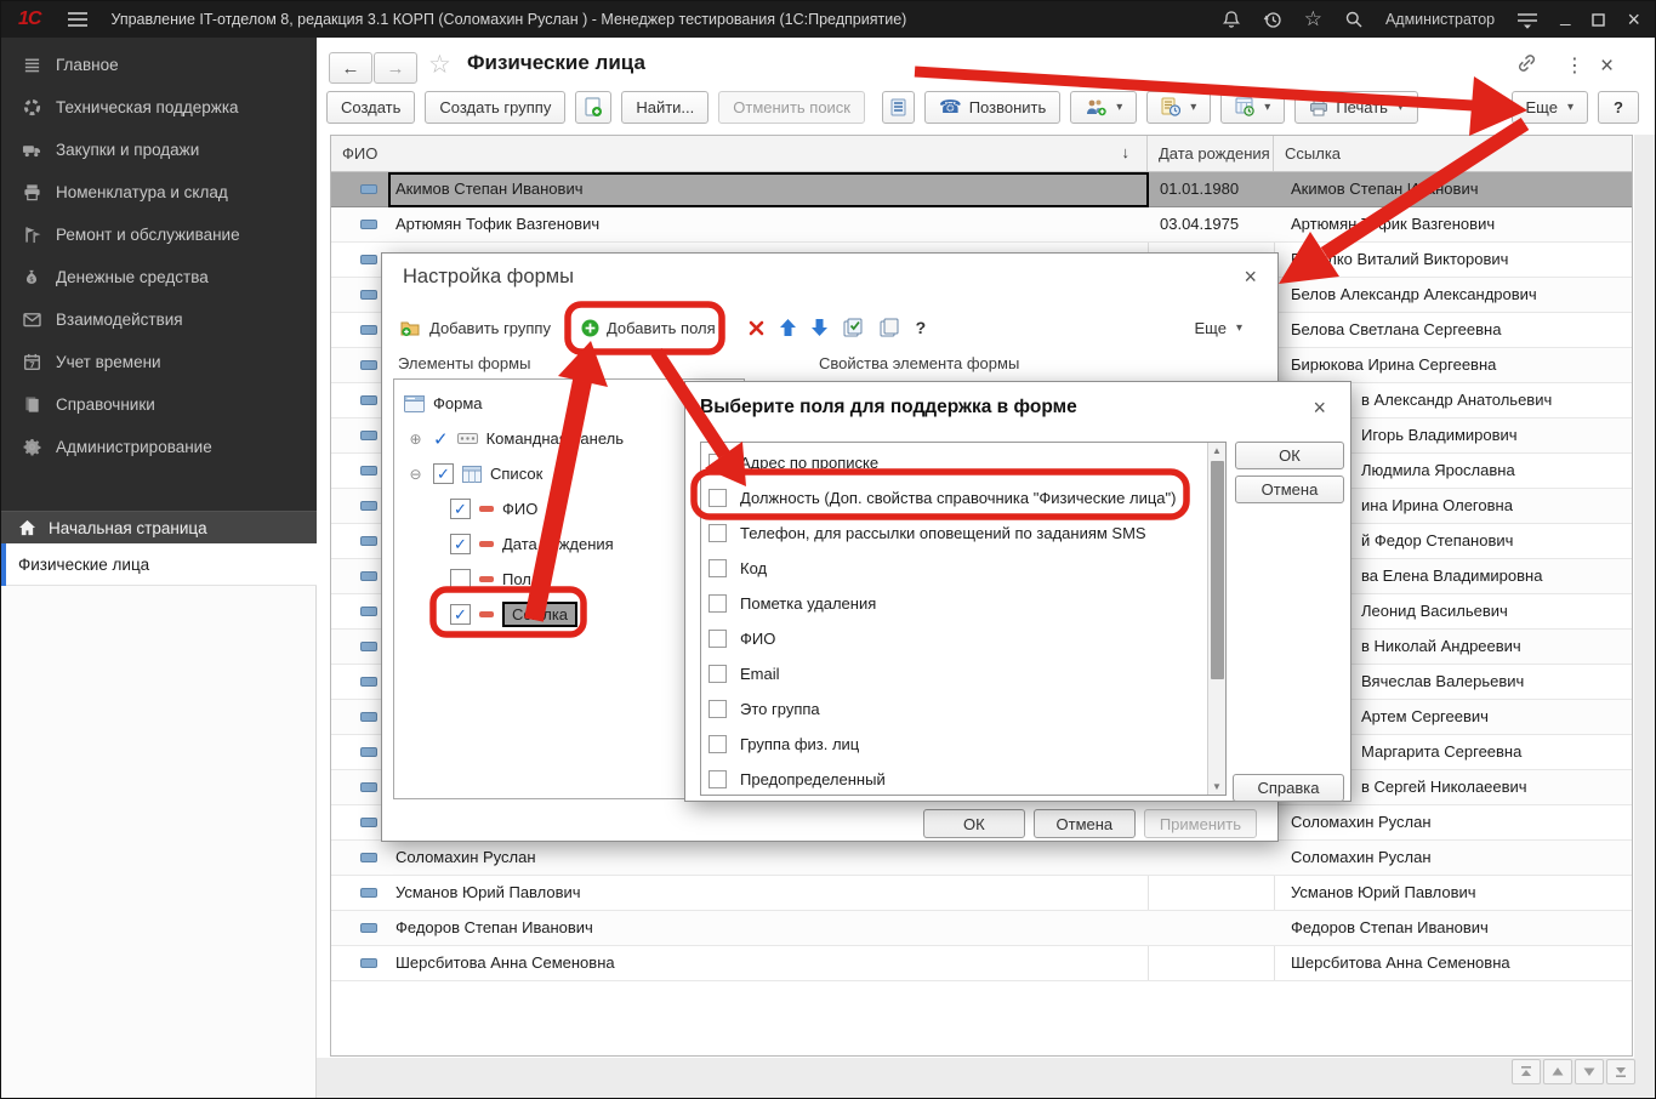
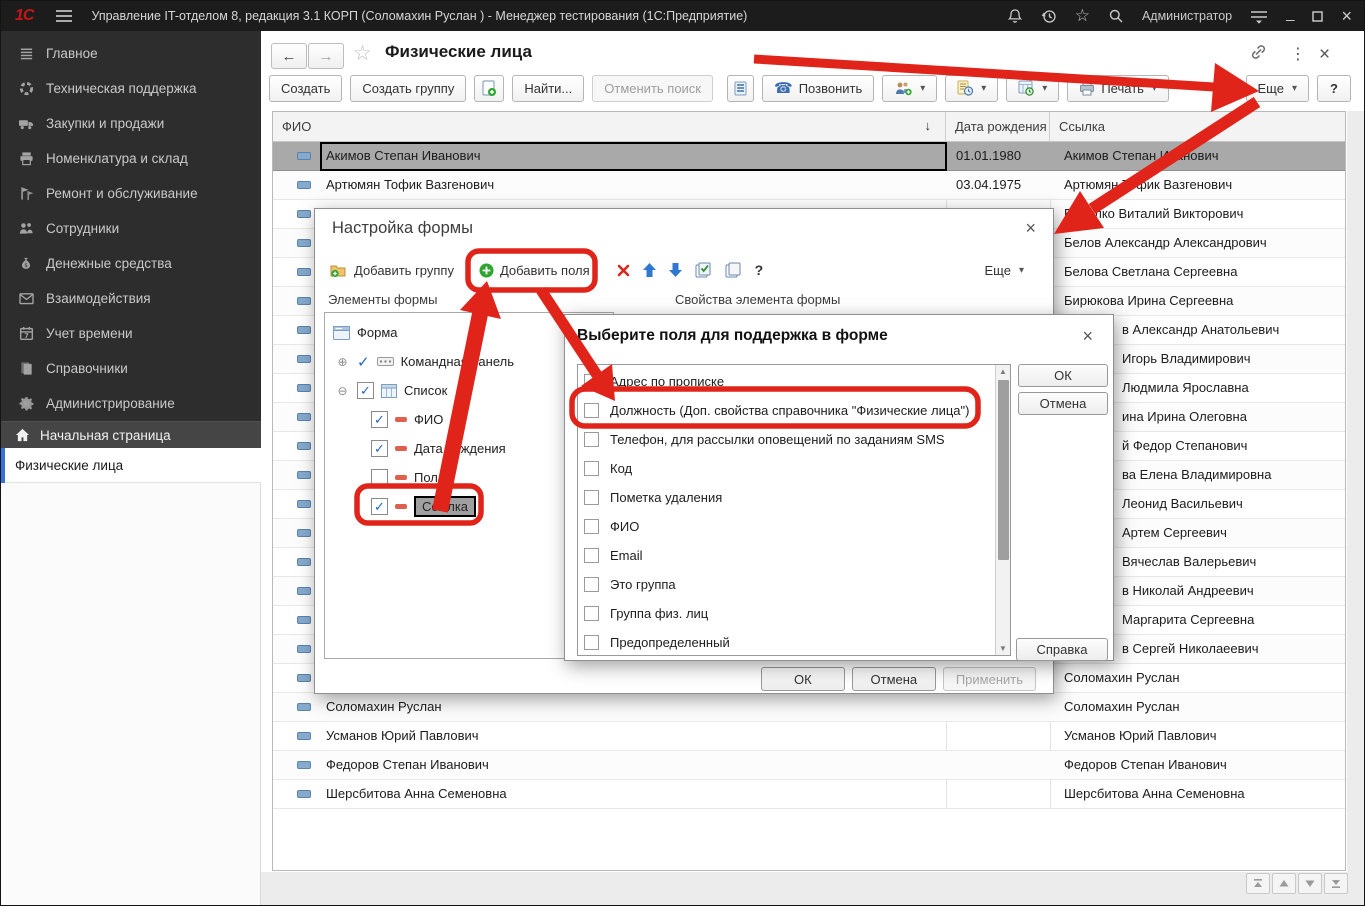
  1С
  Управление IT-отделом 8, редакция 3.1 КОРП (Соломахин Руслан ) - Менеджер тестирования (1С:Предприятие)
  ☆
  Администратор
  _
  ×
  Главное
  Техническая поддержка
  Закупки и продажи
  Номенклатура и склад
  Ремонт и обслуживание
+ Сотрудники
  Денежные средства
  Взаимодействия
  7
  Учет времени
  Справочники
  Администрирование
  Начальная страница
  Физические лица
  ←
  →
  ☆
  Физические лица
  ⋮
  ×
  Создать
  Создать группу
  Найти...
  Отменить поиск
  ☎
  Позвонить
  ▾
  ▾
  ▾
  Печать
  ▾
  Еще
  ▾
  ?
  ФИО
  ↓
  Дата рождения
  Ссылка
  Акимов Степан Иванович
  01.01.1980
  Акимов Степаннович
  Артюмян Тофик Вазгенович
  03.04.1975
  Артюмянфик Вазгенович
  лко Виталий Викторович
  Белов Александр Александрович
  Белова Светлана Сергеевна
  Бирюкова Ирина Сергеевна
  в Александр Анатольевич
  Игорь Владимирович
  Людмила Ярославна
  ина Ирина Олеговна
  й Федор Степанович
  ва Елена Владимировна
  Леонид Васильевич
- в Николай Андреевич
+ Артем Сергеевич
  Вячеслав Валерьевич
- Артем Сергеевич
+ в Николай Андреевич
  Маргарита Сергеевна
  в Сергей Николаеевич
  Соломахин Руслан
  Соломахин Руслан
  Соломахин Руслан
  Усманов Юрий Павлович
  Усманов Юрий Павлович
  Федоров Степан Иванович
  Федоров Степан Иванович
  Шерсбитова Анна Семеновна
  Шерсбитова Анна Семеновна
  Настройка формы
  ×
  Добавить группу
  Добавить поля
  ?
  Еще
  ▾
  Элементы формы
  Свойства элемента формы
  Форма
  ⊕
  ✓
  Команднаанель
  ⊖
  ✓
  Список
  ✓
  ФИО
  ✓
  Датаждения
  Пол
  ✓
  ОК
  Отмена
  Применить
  Выберите поля для поддержка в форме
  ×
  ▲
  ▼
  Адрес по прописке
  Должность (Доп. свойства справочника "Физические лица")
  Телефон, для рассылки оповещений по заданиям SMS
  Код
  Пометка удаления
  ФИО
  Email
  Это группа
  Группа физ. лиц
  Предопределенный
  ОК
  Отмена
  Справка
